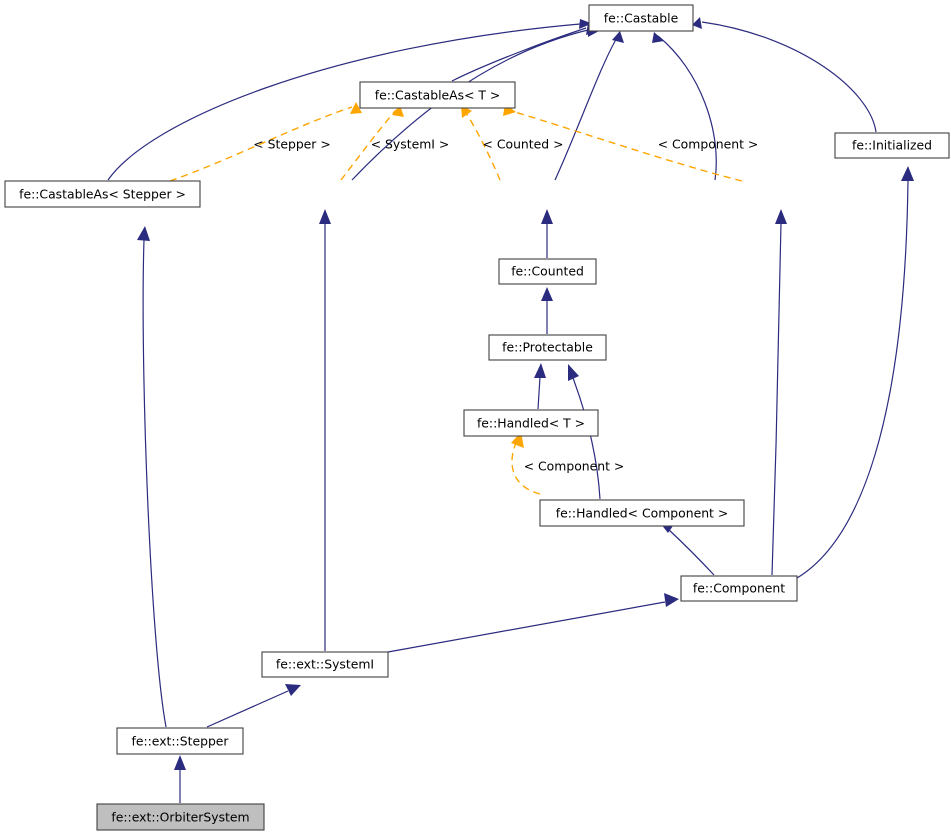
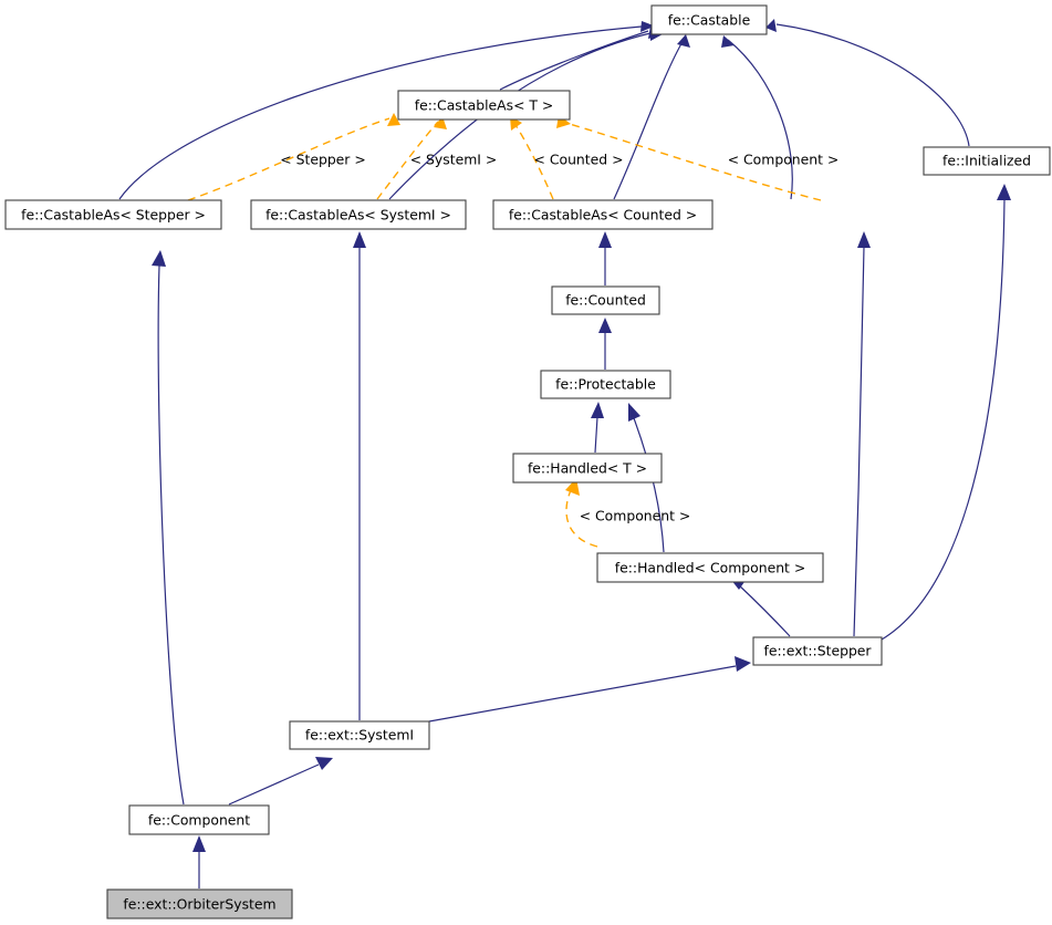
  < Stepper >
  < SystemI >
  < Counted >
  < Component >
  < Component >
  fe::Castable
  fe::CastableAs< T >
  fe::Initialized
  fe::CastableAs< Stepper >
+ fe::CastableAs< SystemI >
+ fe::CastableAs< Counted >
  fe::Counted
  fe::Protectable
  fe::Handled< T >
  fe::Handled< Component >
- fe::Component
+ fe::ext::Stepper
  fe::ext::SystemI
- fe::ext::Stepper
+ fe::Component
  fe::ext::OrbiterSystem
